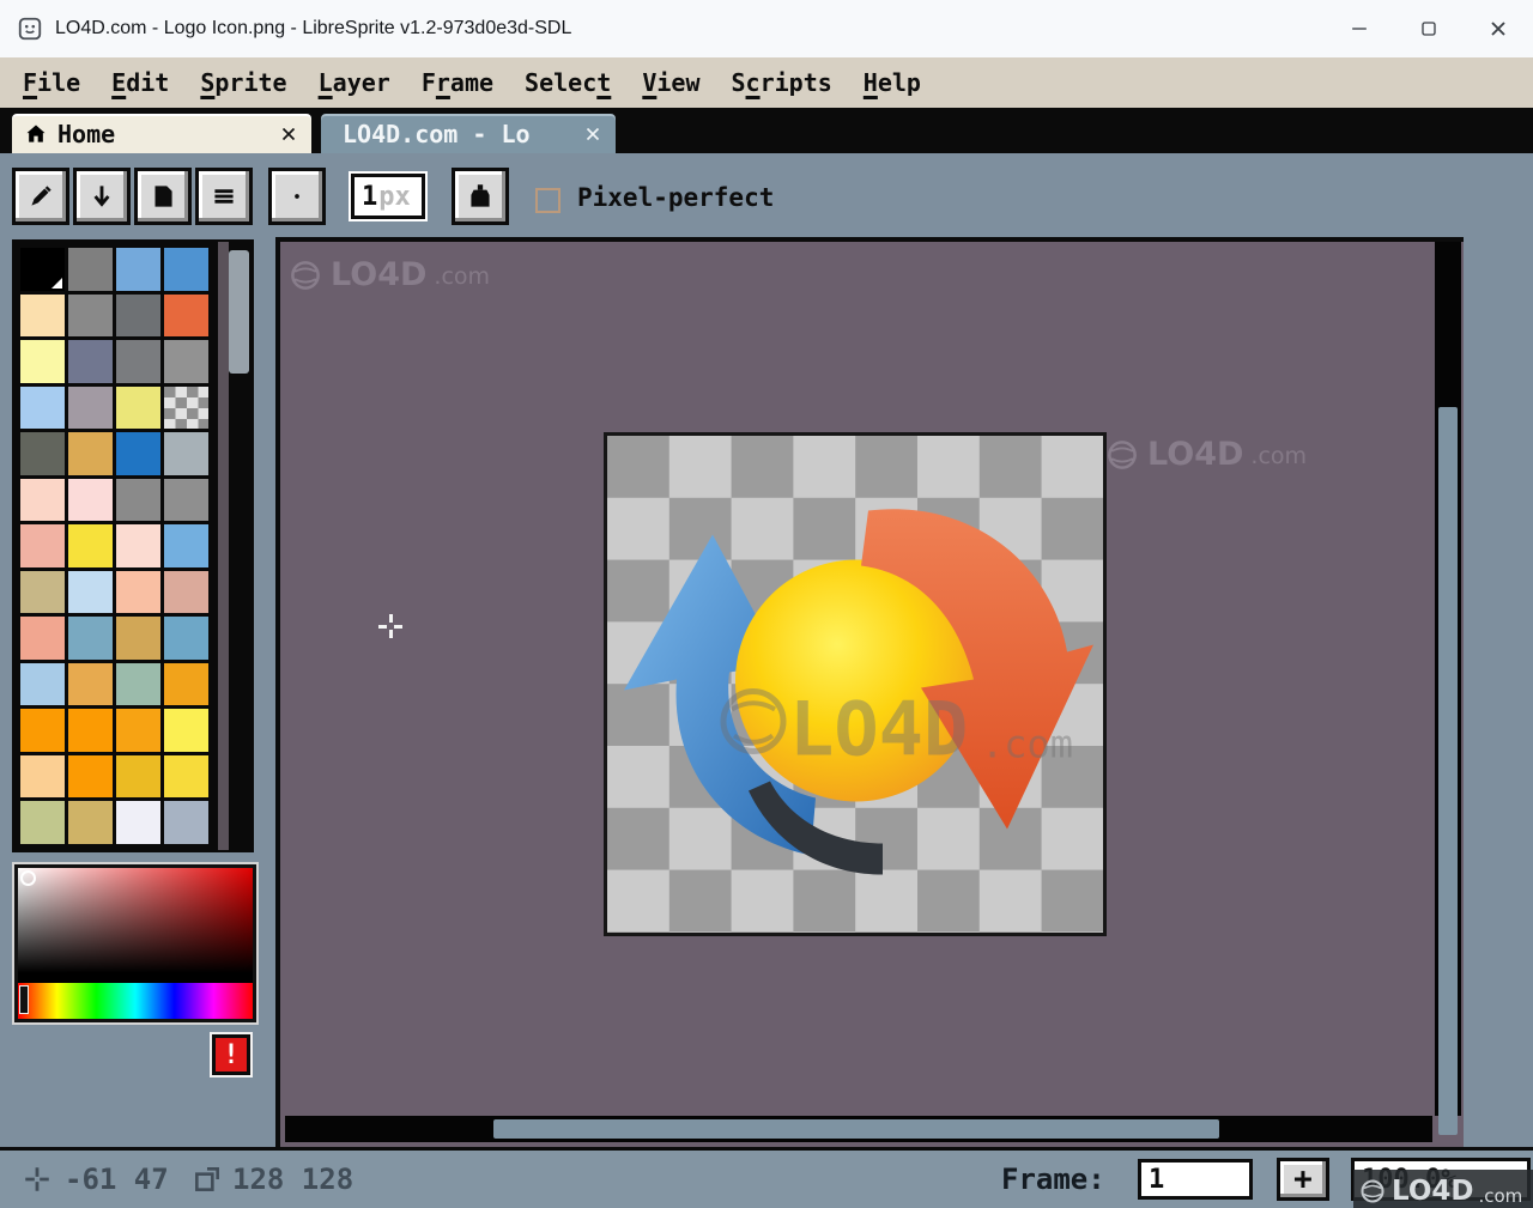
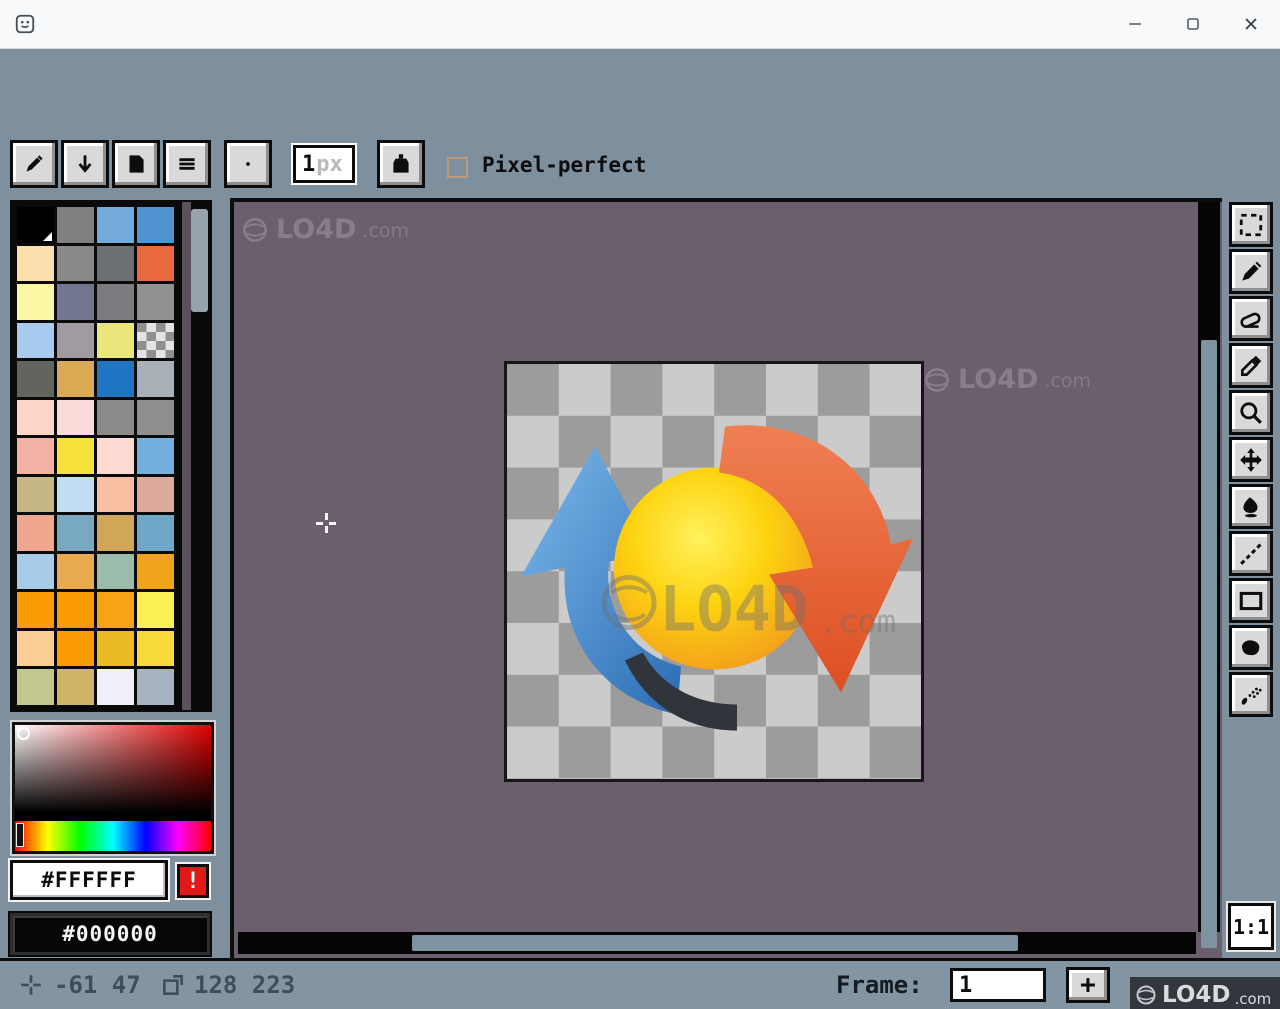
- LO4D.com - Logo Icon.png - LibreSprite v1.2-973d0e3d-SDL
- File
- Edit
- Sprite
- Layer
- Frame
- Select
- View
- Scripts
- Help
- Home
- LO4D.com - Lo
  1
  px
  Pixel-perfect
+ #FFFFFF
  !
+ #000000
  LO4D
  .com
  LO4D
  .com
  LO4D
  .com
+ 1:1
  -61 47
- 128 128
+ 128 223
  Frame:
  1
  +
- 100.0%
  LO4D
  .com
